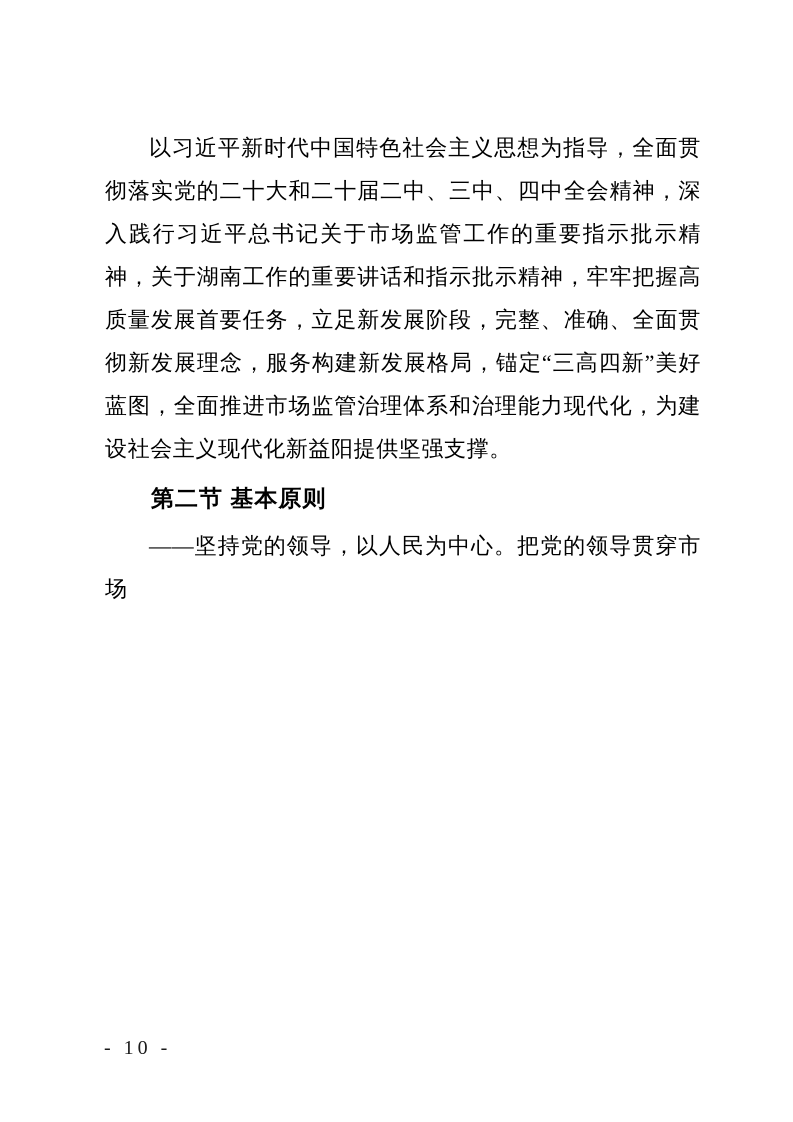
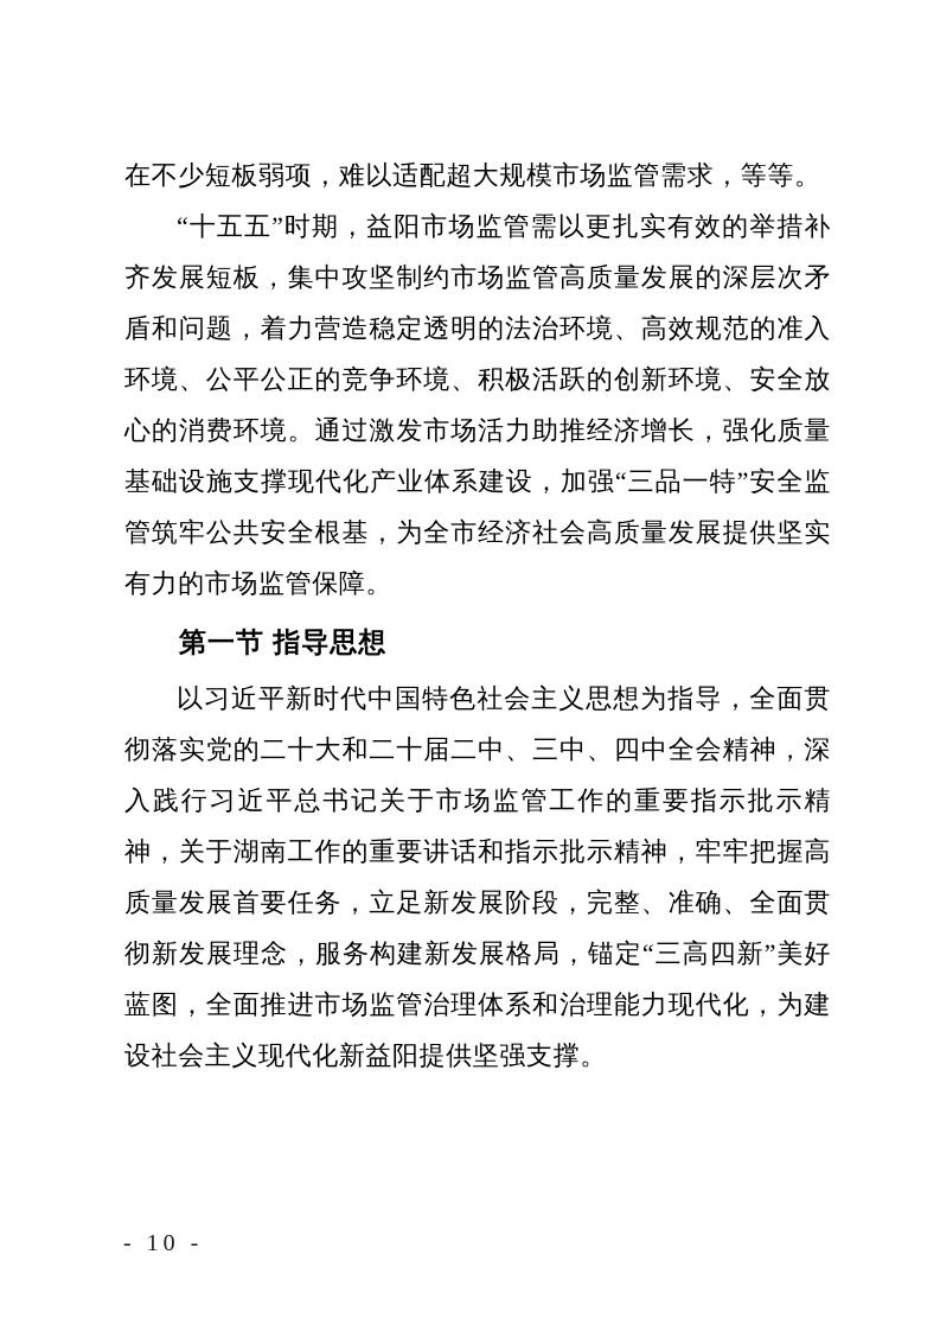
+ 在不少短板弱项，难以适配超大规模市场监管需求，等等。
+ “十五五”时期，益阳市场监管需以更扎实有效的举措补齐发展短板，集中攻坚制约市场监管高质量发展的深层次矛盾和问题，着力营造稳定透明的法治环境、高效规范的准入环境、公平公正的竞争环境、积极活跃的创新环境、安全放心的消费环境。通过激发市场活力助推经济增长，强化质量基础设施支撑现代化产业体系建设，加强“三品一特”安全监管筑牢公共安全根基，为全市经济社会高质量发展提供坚实有力的市场监管保障。
+ 第一节 指导思想
  以习近平新时代中国特色社会主义思想为指导，全面贯彻落实党的二十大和二十届二中、三中、四中全会精神，深入践行习近平总书记关于市场监管工作的重要指示批示精神，关于湖南工作的重要讲话和指示批示精神，牢牢把握高质量发展首要任务，立足新发展阶段，完整、准确、全面贯彻新发展理念，服务构建新发展格局，锚定“三高四新”美好蓝图，全面推进市场监管治理体系和治理能力现代化，为建设社会主义现代化新益阳提供坚强支撑。
- 第二节 基本原则
- ——坚持党的领导，以人民为中心。把党的领导贯穿市场
  - 10 -
